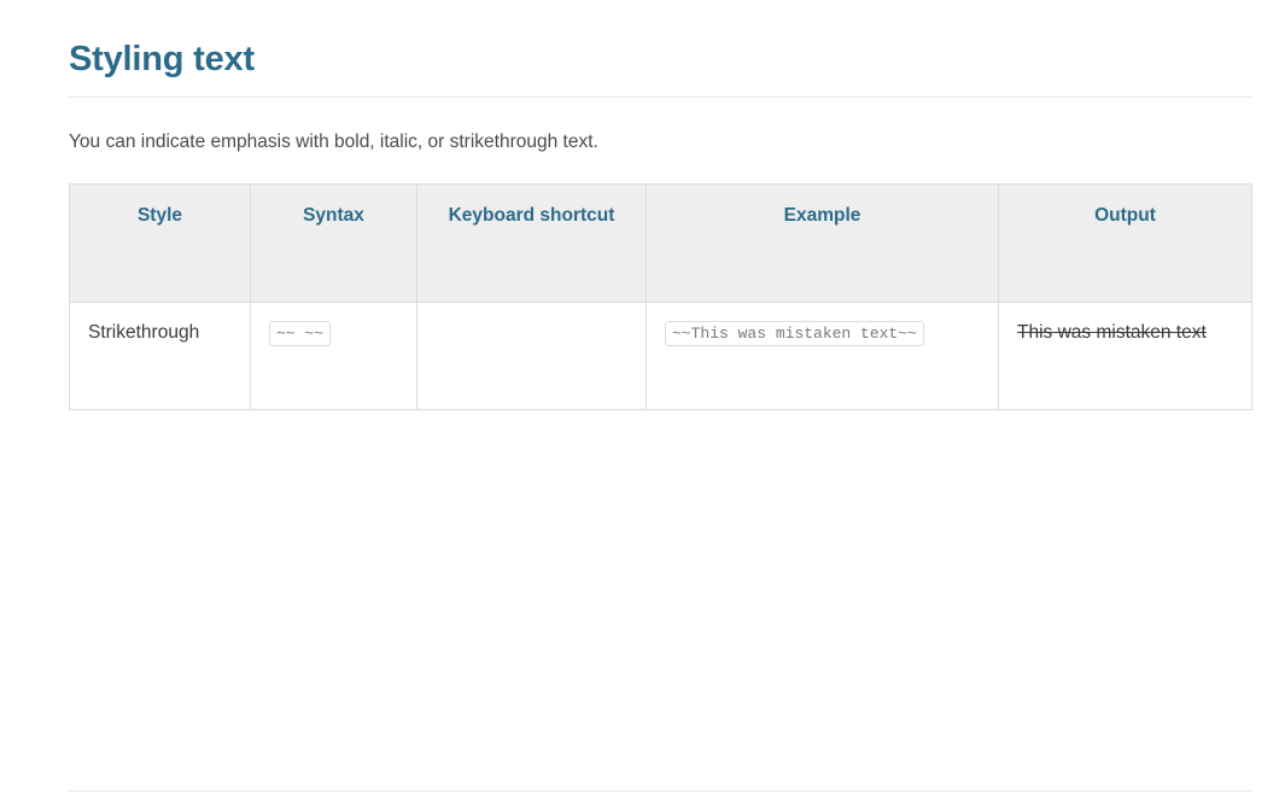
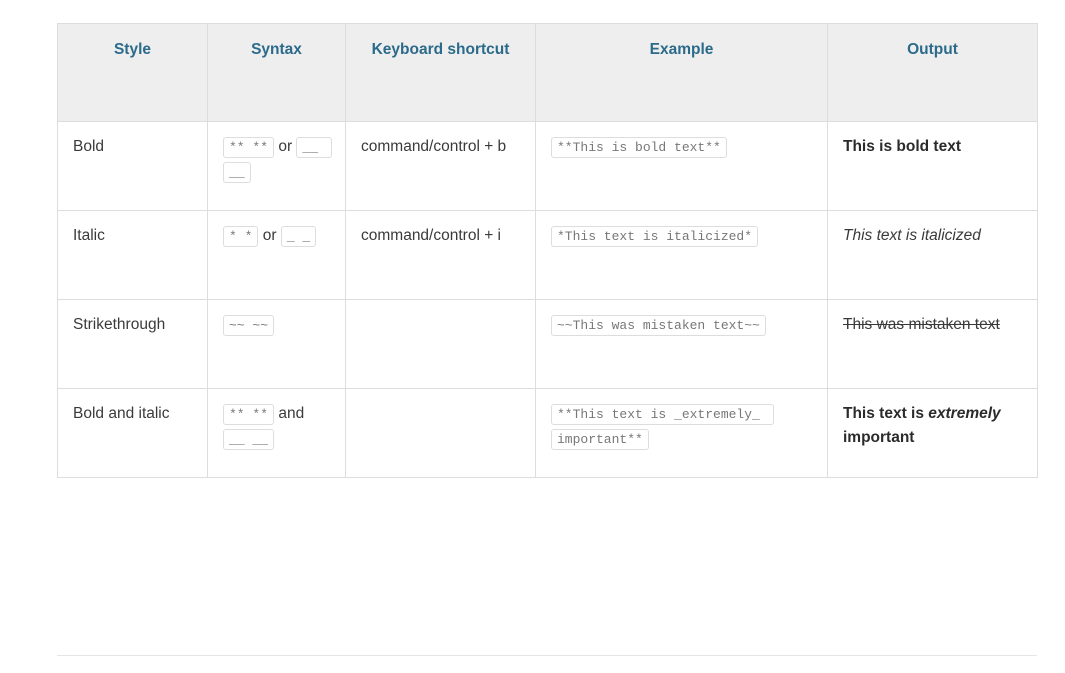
- Styling text
- You can indicate emphasis with bold, italic, or strikethrough text.
  Style	Syntax	Keyboard shortcut	Example	Output
+ Bold	** ** or __ __	command/control + b	**This is bold text**	This is bold text
+ Italic	* * or _ _	command/control + i	*This text is italicized*	This text is italicized
  Strikethrough	~~ ~~		~~This was mistaken text~~	This was mistaken text
+ Bold and italic	** ** and __ __		**This text is _extremely_ important**	This text is extremely important
